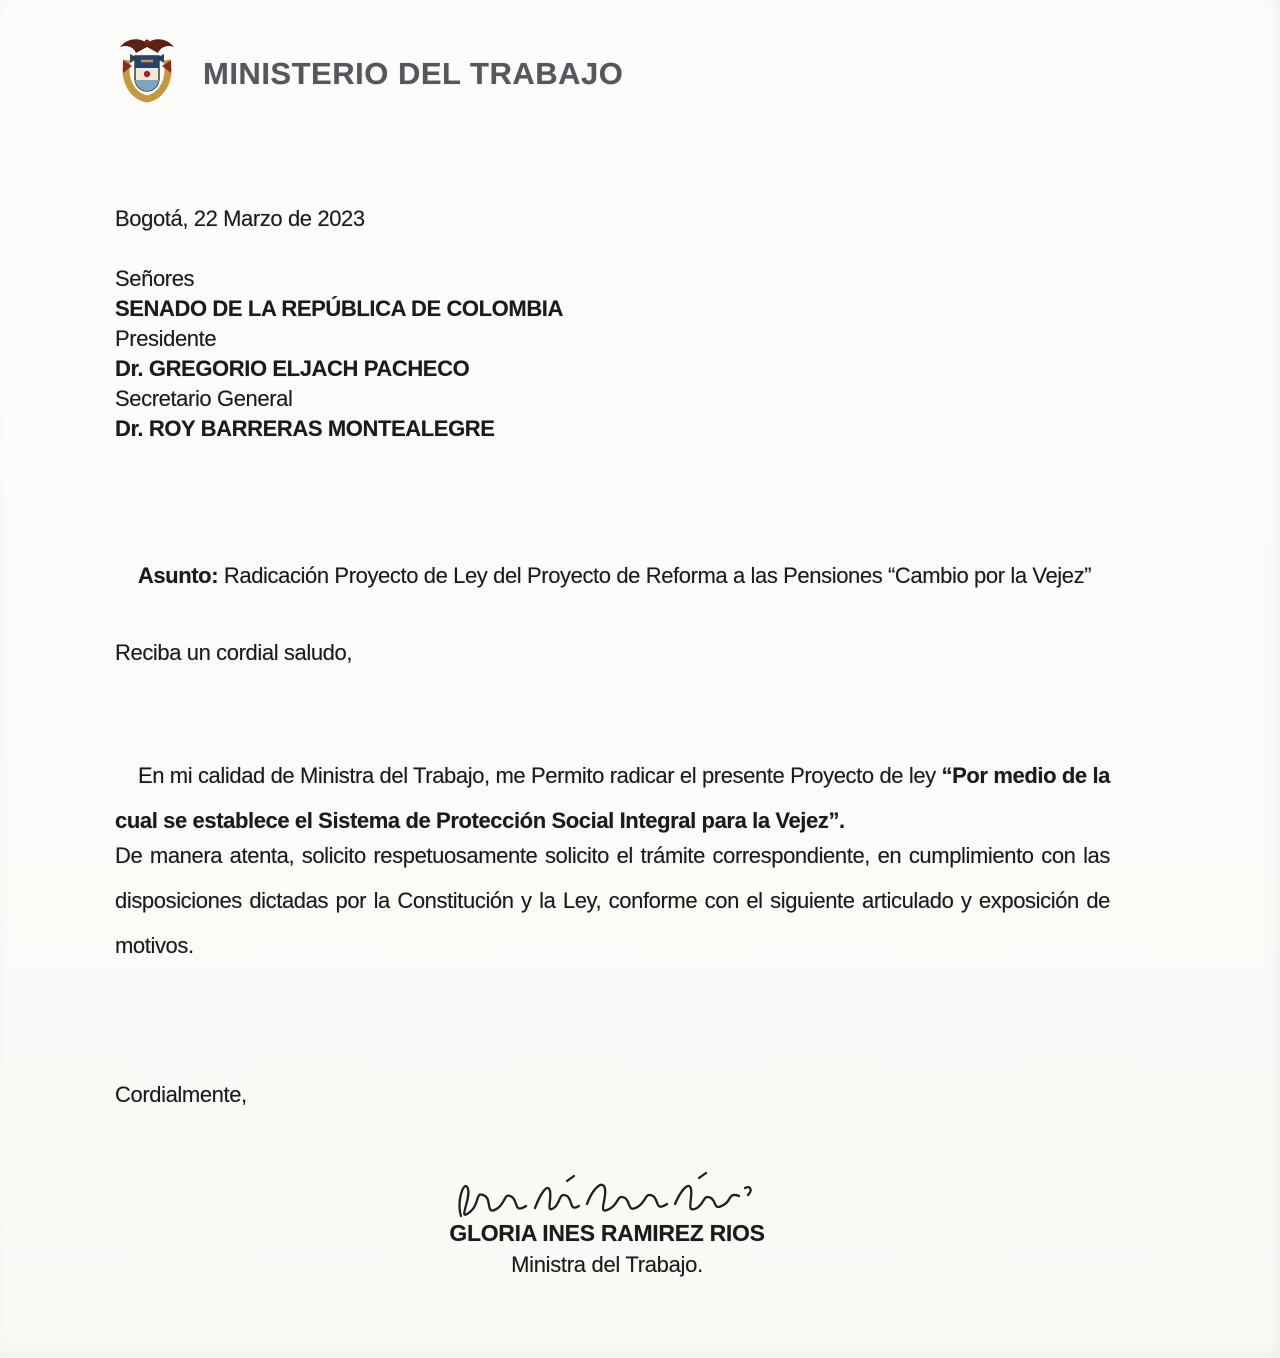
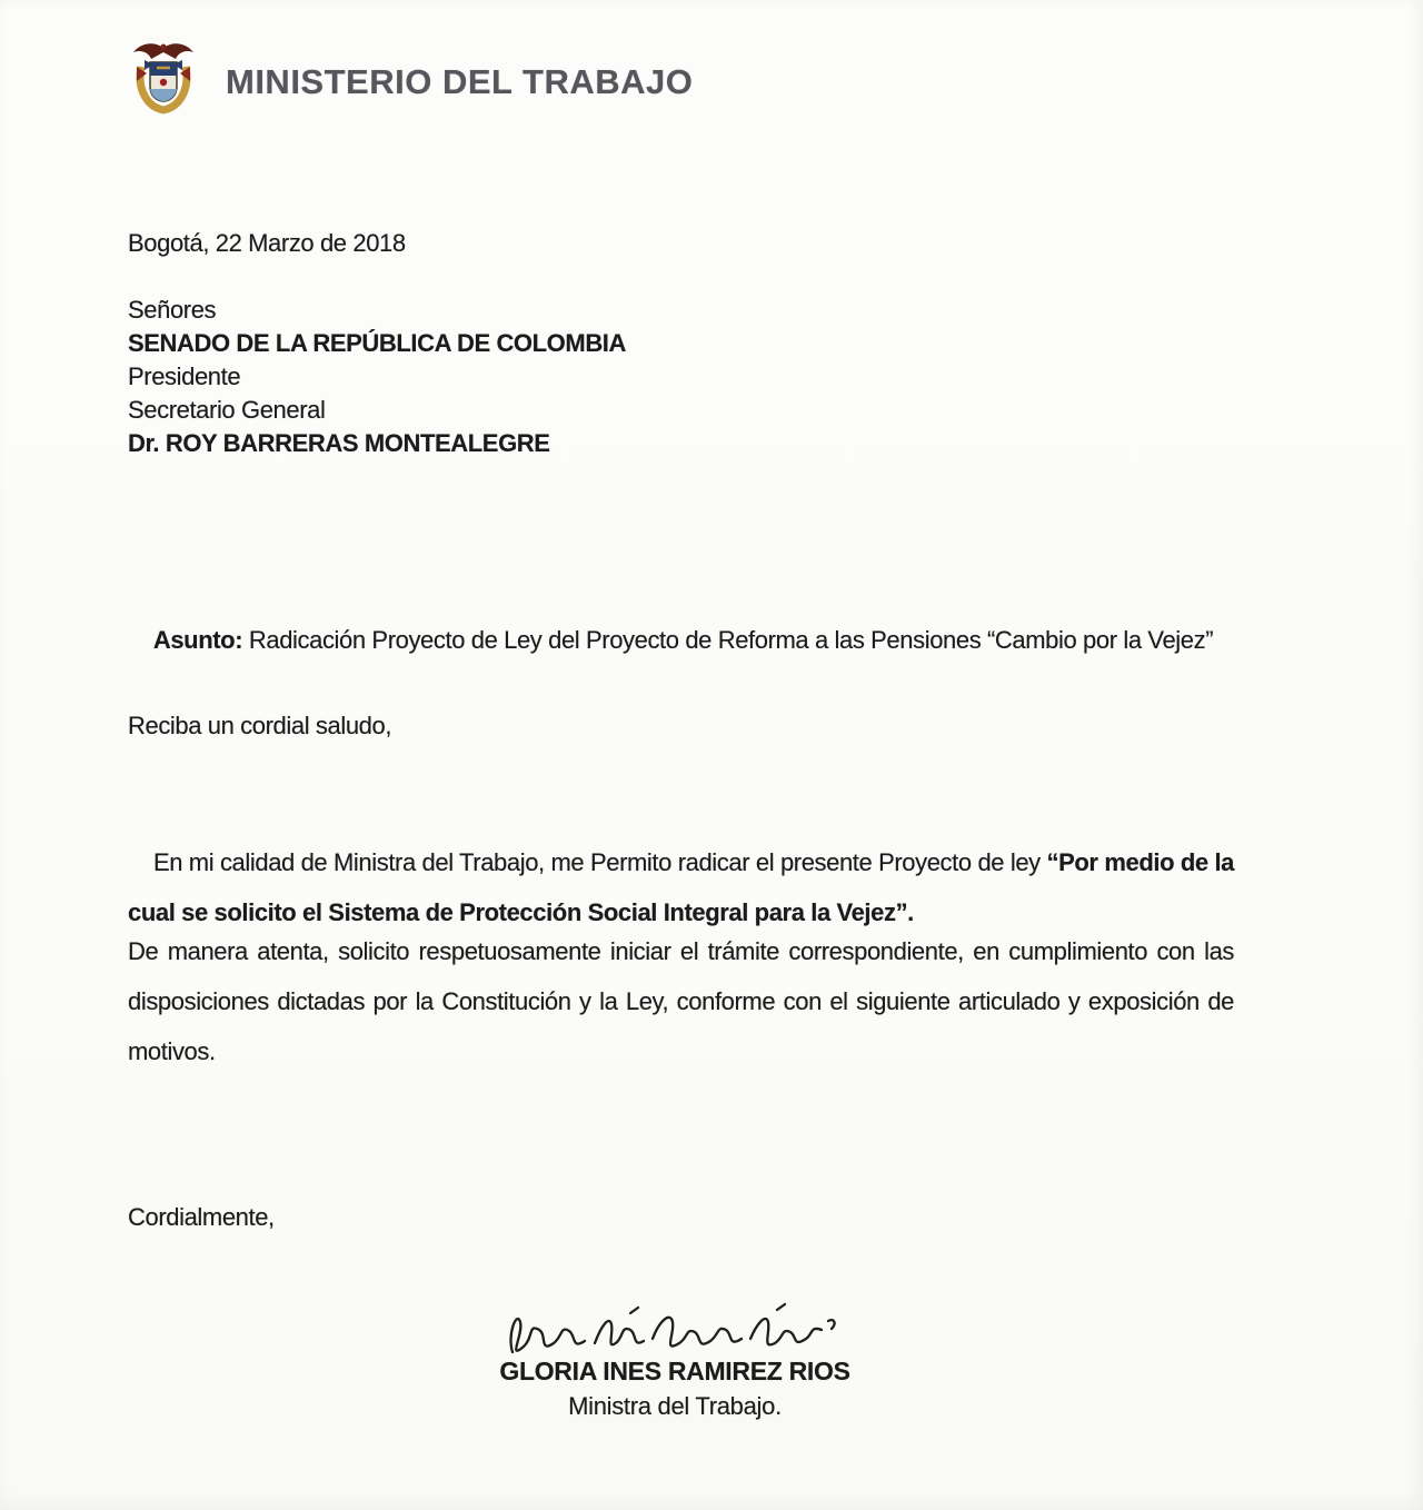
  MINISTERIO DEL TRABAJO
- Bogotá, 22 Marzo de 2023
+ Bogotá, 22 Marzo de 2018
  Señores
  SENADO DE LA REPÚBLICA DE COLOMBIA
  Presidente
- Dr. GREGORIO ELJACH PACHECO
  Secretario General
  Dr. ROY BARRERAS MONTEALEGRE
  Asunto: Radicación Proyecto de Ley del Proyecto de Reforma a las Pensiones “Cambio por la Vejez”
  Reciba un cordial saludo,
- En mi calidad de Ministra del Trabajo, me Permito radicar el presente Proyecto de ley “Por medio de la cual se establece el Sistema de Protección Social Integral para la Vejez”.
+ En mi calidad de Ministra del Trabajo, me Permito radicar el presente Proyecto de ley “Por medio de la cual se solicito el Sistema de Protección Social Integral para la Vejez”.
- De manera atenta, solicito respetuosamente solicito el trámite correspondiente, en cumplimiento con las disposiciones dictadas por la Constitución y la Ley, conforme con el siguiente articulado y exposición de motivos.
+ De manera atenta, solicito respetuosamente iniciar el trámite correspondiente, en cumplimiento con las disposiciones dictadas por la Constitución y la Ley, conforme con el siguiente articulado y exposición de motivos.
  Cordialmente,
  GLORIA INES RAMIREZ RIOS
  Ministra del Trabajo.
